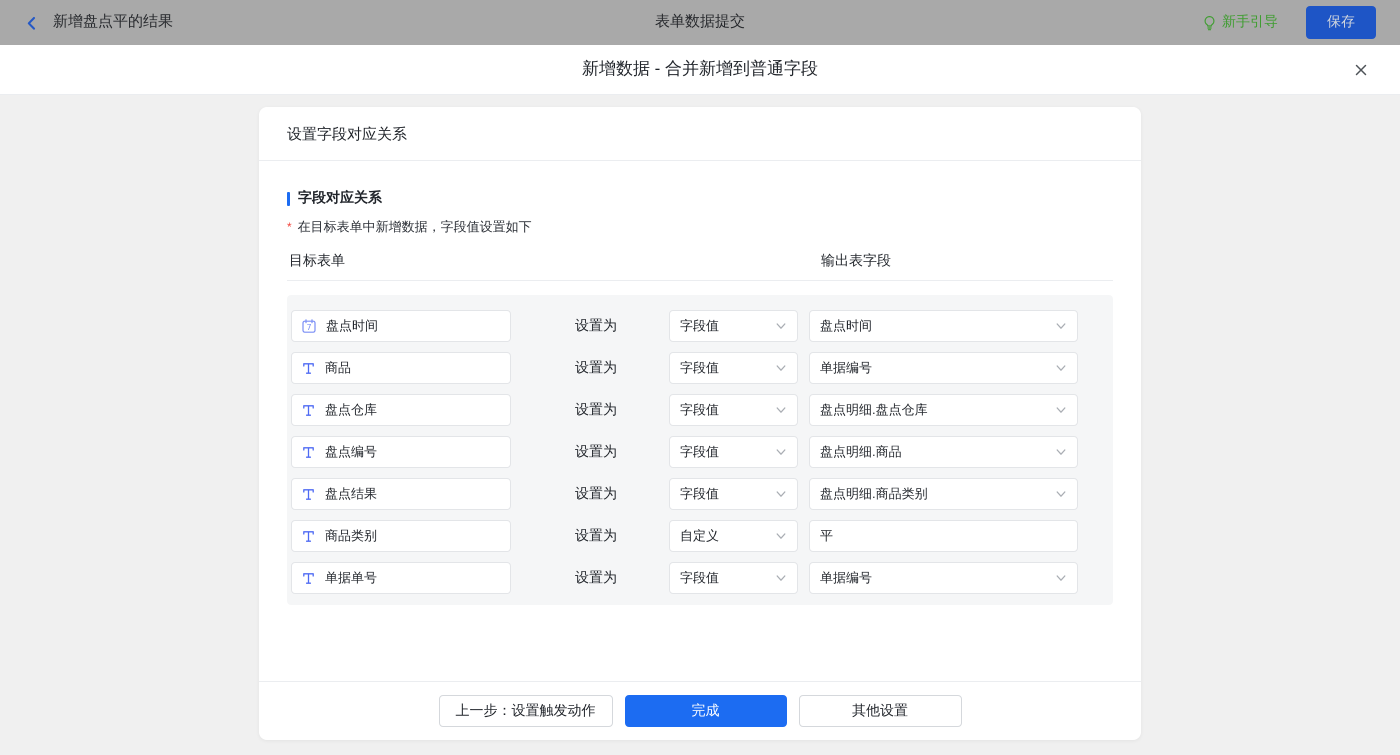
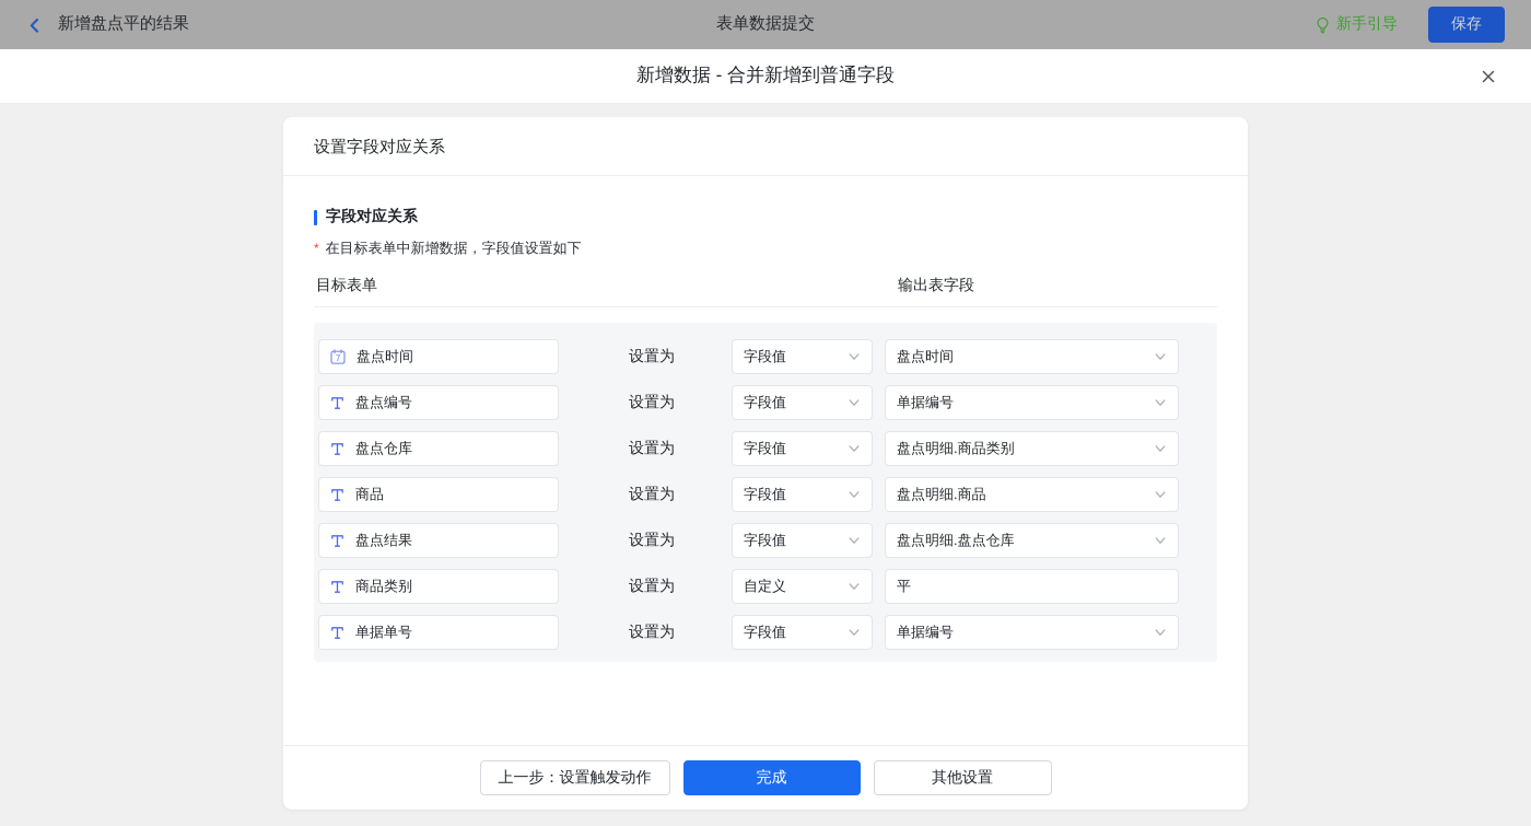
  新增盘点平的结果
  表单数据提交
  新手引导
  保存
  新增数据 - 合并新增到普通字段
  设置字段对应关系
  字段对应关系
  *
  在目标表单中新增数据，字段值设置如下
  目标表单
  输出表字段
  7
  盘点时间
  设置为
  字段值
  盘点时间
- 商品
+ 盘点编号
  设置为
  字段值
  单据编号
  盘点仓库
  设置为
  字段值
- 盘点明细.盘点仓库
+ 盘点明细.商品类别
- 盘点编号
+ 商品
  设置为
  字段值
  盘点明细.商品
  盘点结果
  设置为
  字段值
- 盘点明细.商品类别
+ 盘点明细.盘点仓库
  商品类别
  设置为
  自定义
  平
  单据单号
  设置为
  字段值
  单据编号
  上一步：设置触发动作
  完成
  其他设置
